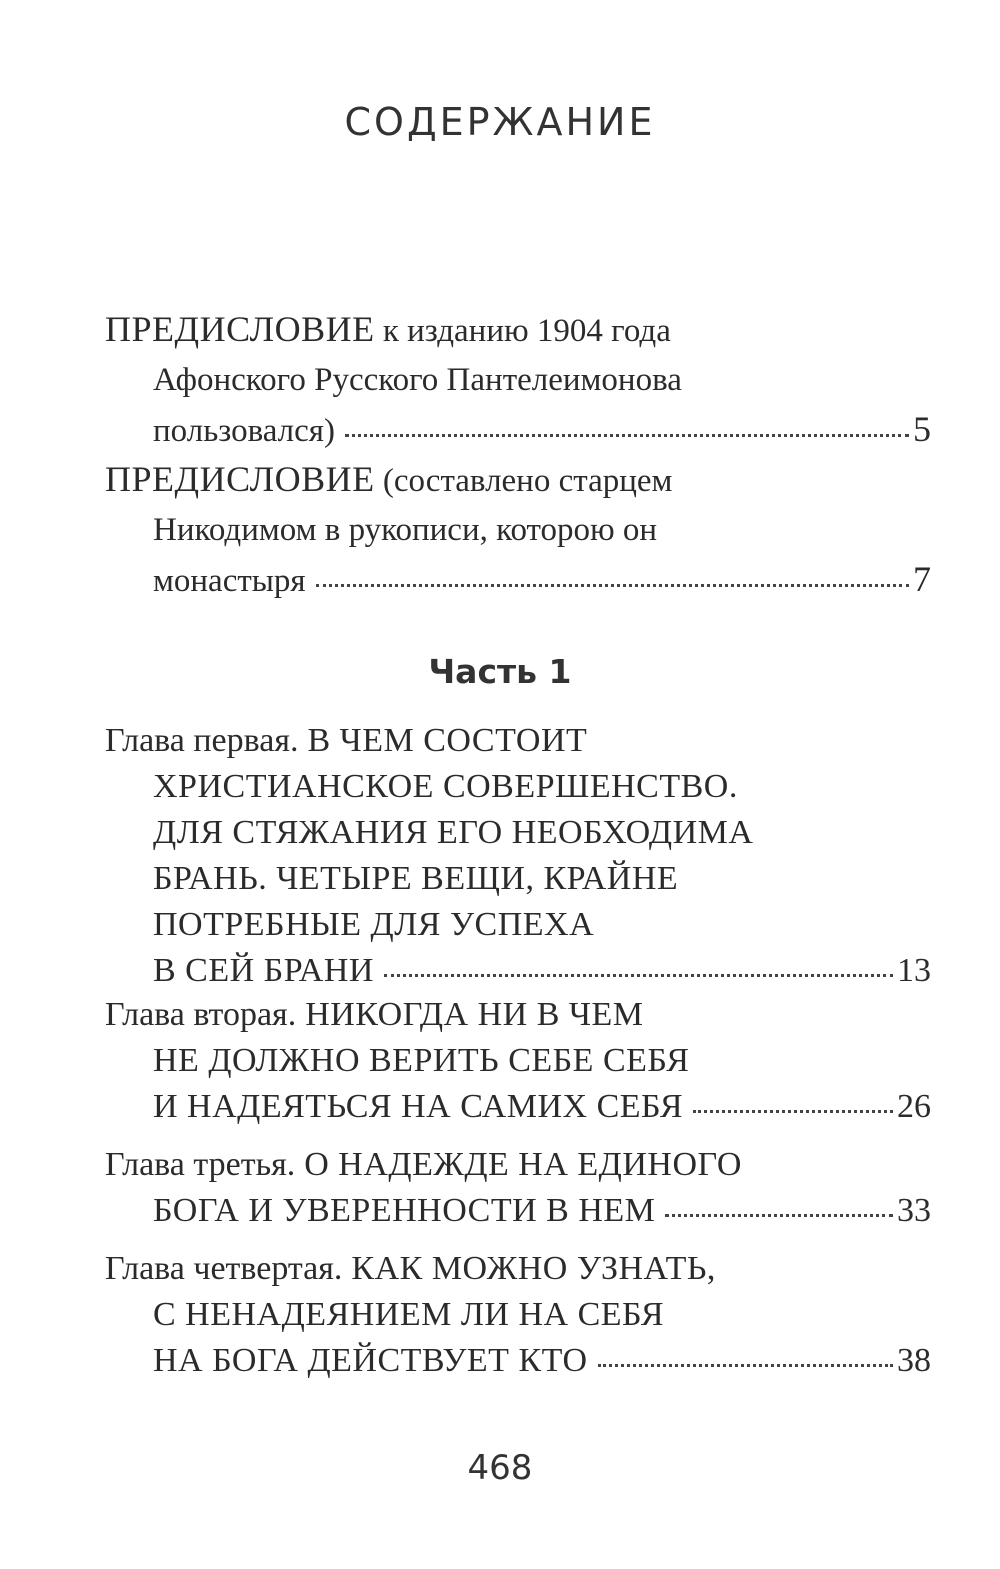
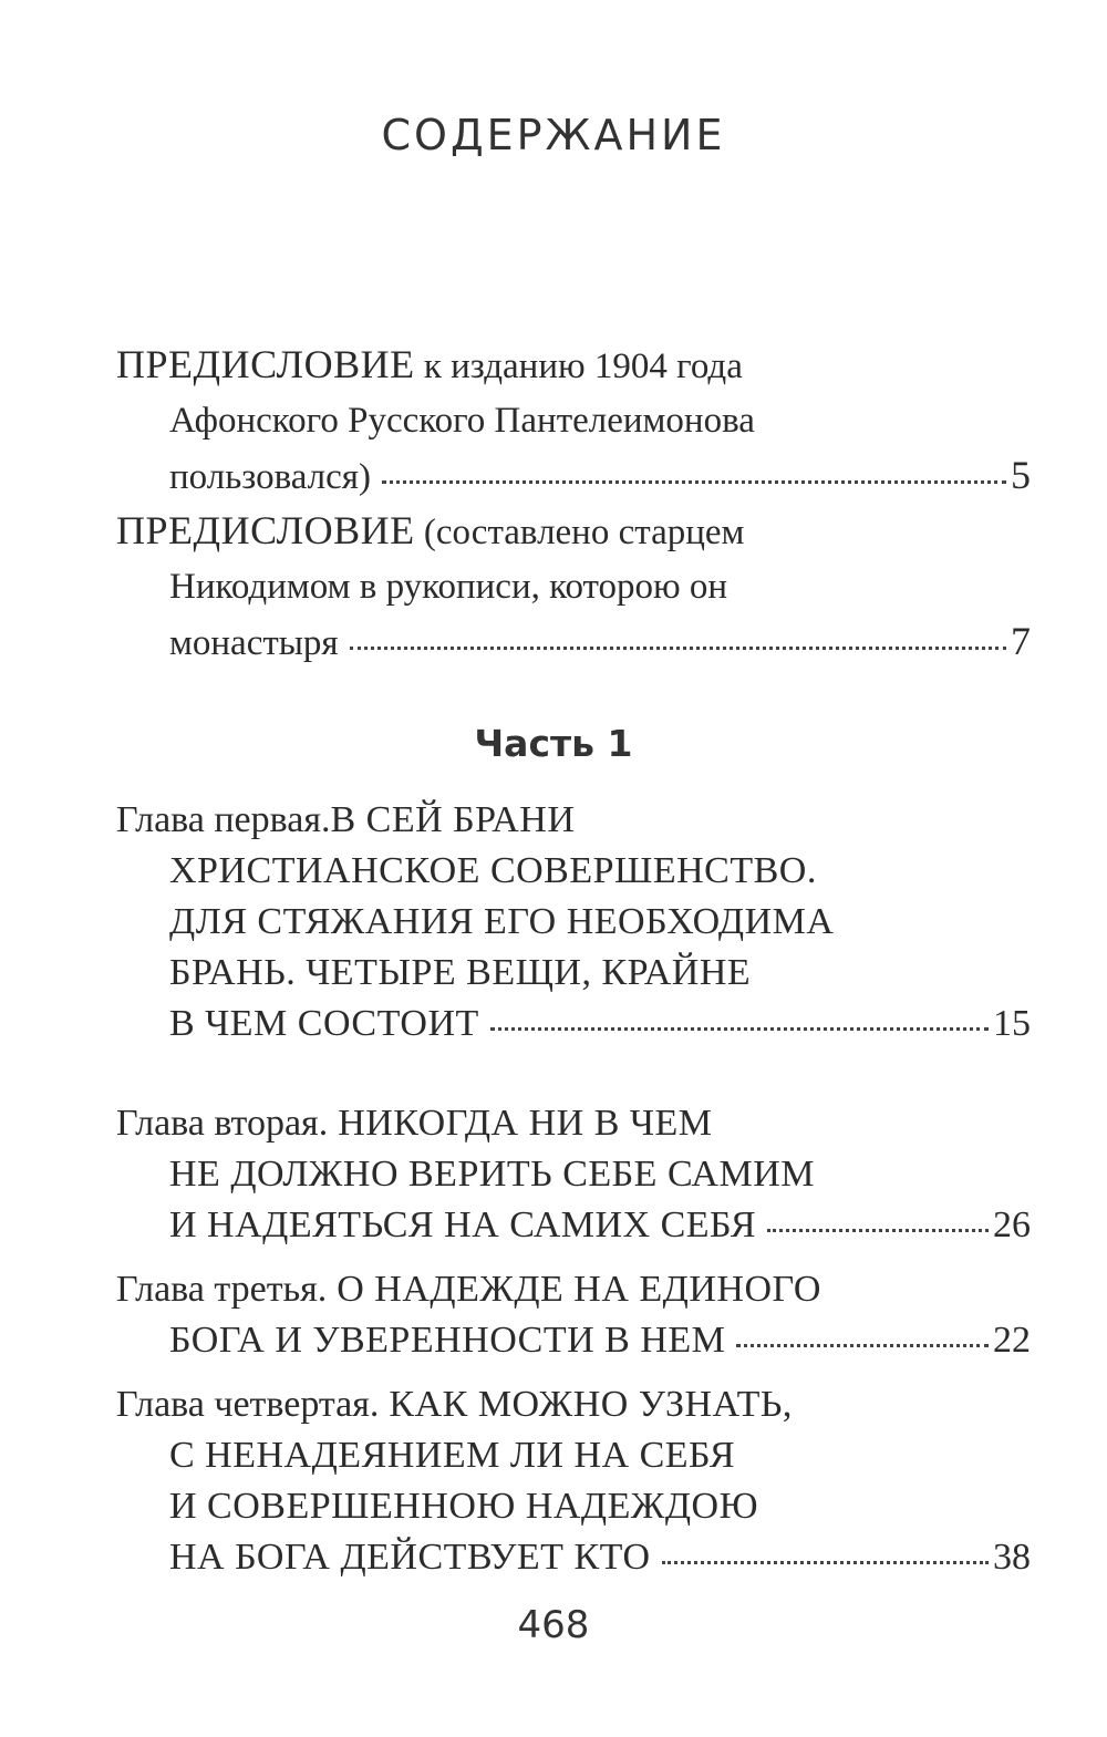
  СОДЕРЖАНИЕ
  ПРЕДИСЛОВИЕ к изданию 1904 года
  Афонского Русского Пантелеимонова
  пользовался)
  5
  ПРЕДИСЛОВИЕ (составлено старцем
  Никодимом в рукописи, которою он
  монастыря
  7
  Часть 1
- Глава первая. В ЧЕМ СОСТОИТ
+ Глава первая.В СЕЙ БРАНИ
  ХРИСТИАНСКОЕ СОВЕРШЕНСТВО.
  ДЛЯ СТЯЖАНИЯ ЕГО НЕОБХОДИМА
  БРАНЬ. ЧЕТЫРЕ ВЕЩИ, КРАЙНЕ
- ПОТРЕБНЫЕ ДЛЯ УСПЕХА
- В СЕЙ БРАНИ
+ В ЧЕМ СОСТОИТ
- 13
+ 15
  Глава вторая. НИКОГДА НИ В ЧЕМ
- НЕ ДОЛЖНО ВЕРИТЬ СЕБЕ СЕБЯ
+ НЕ ДОЛЖНО ВЕРИТЬ СЕБЕ САМИМ
  И НАДЕЯТЬСЯ НА САМИХ СЕБЯ
  26
  Глава третья. О НАДЕЖДЕ НА ЕДИНОГО
  БОГА И УВЕРЕННОСТИ В НЕМ
- 33
+ 22
  Глава четвертая. КАК МОЖНО УЗНАТЬ,
  С НЕНАДЕЯНИЕМ ЛИ НА СЕБЯ
+ И СОВЕРШЕННОЮ НАДЕЖДОЮ
  НА БОГА ДЕЙСТВУЕТ КТО
  38
  468
